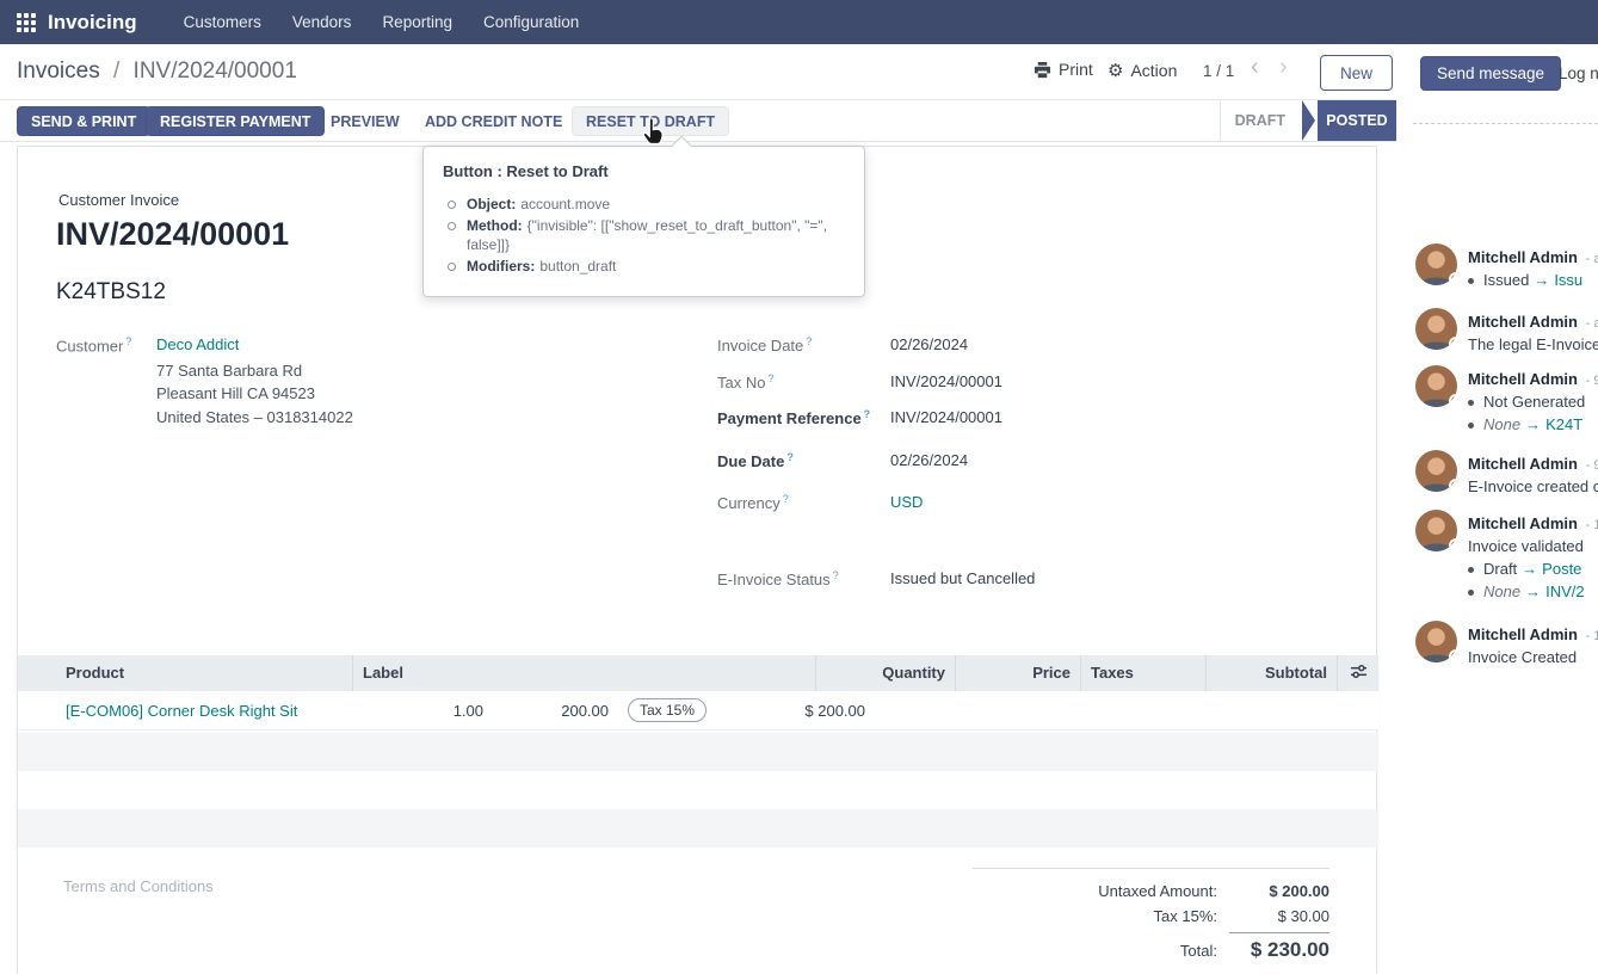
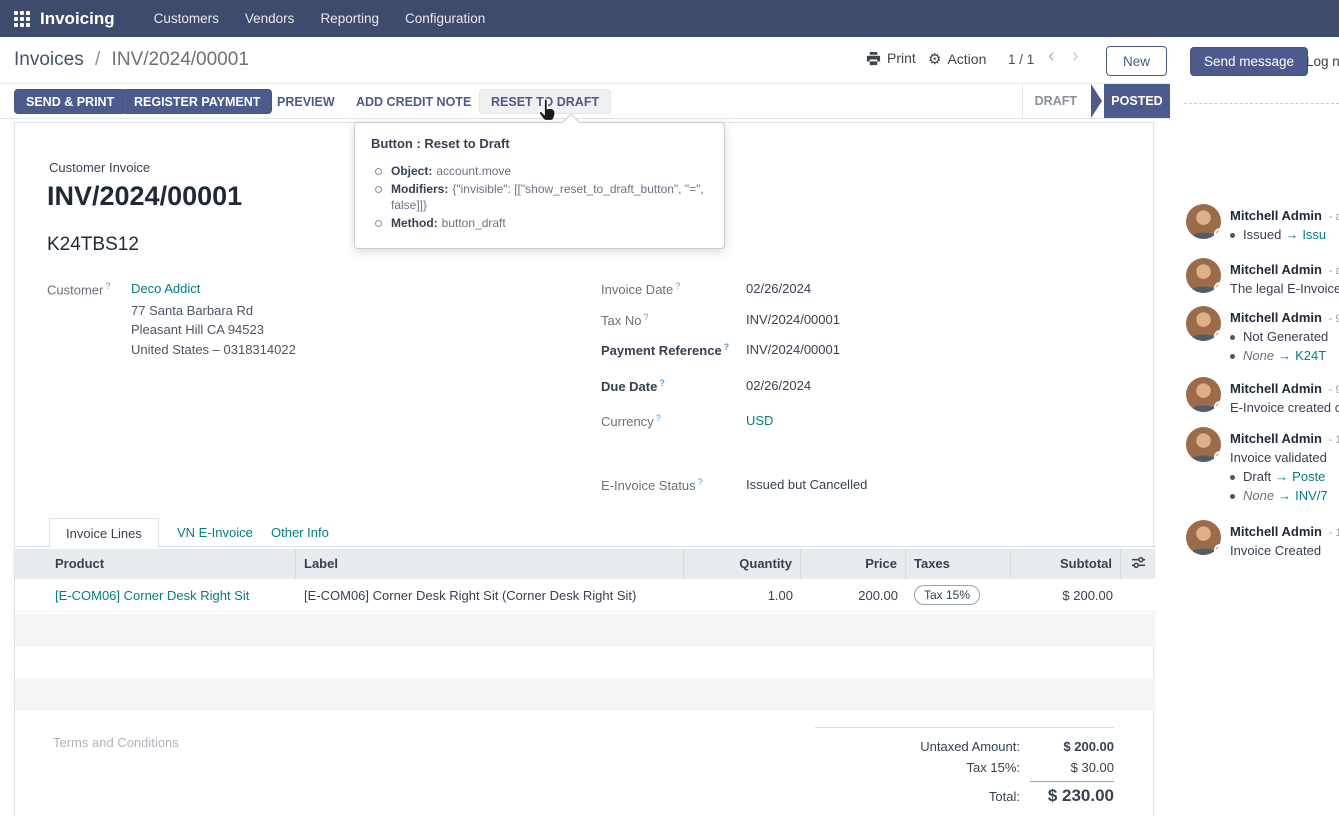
  Invoicing
  Customers
  Vendors
  Reporting
  Configuration
  Invoices / INV/2024/00001
  Print
  ⚙
  Action
  1 / 1
  ‹
  ›
  New
  SEND & PRINT
  REGISTER PAYMENT
  PREVIEW
  ADD CREDIT NOTE
  RESET TO DRAFT
  DRAFT
  POSTED
  Customer Invoice
  INV/2024/00001
  K24TBS12
  Customer ?
  Deco Addict
  77 Santa Barbara Rd
  Pleasant Hill CA 94523
  United States – 0318314022
  Invoice Date ?
  02/26/2024
  Tax No ?
  INV/2024/00001
  Payment Reference ?
  INV/2024/00001
  Due Date ?
  02/26/2024
  Currency ?
  USD
  E-Invoice Status ?
  Issued but Cancelled
+ Invoice Lines
+ VN E-Invoice
+ Other Info
  Product
  Label
  Quantity
  Price
  Taxes
  Subtotal
  [E-COM06] Corner Desk Right Sit
+ [E-COM06] Corner Desk Right Sit (Corner Desk Right Sit)
  1.00
  200.00
  Tax 15%
  $ 200.00
  Terms and Conditions
  Untaxed Amount:
  $ 200.00
  Tax 15%:
  $ 30.00
  Total:
  $ 230.00
  Button : Reset to Draft
  Object: account.move
- Method: {"invisible": [["show_reset_to_draft_button", "=", false]]}
+ Modifiers: {"invisible": [["show_reset_to_draft_button", "=", false]]}
- Modifiers: button_draft
+ Method: button_draft
  Send message
  Log n
  Mitchell Admin - a
  Issued → Issu
  Mitchell Admin - a
  The legal E-Invoice
  Mitchell Admin - 9
  Not Generated
  None → K24T
  Mitchell Admin - 9
  E-Invoice created o
  Mitchell Admin - 1
  Invoice validated
  Draft → Poste
- None → INV/2
+ None → INV/7
  Mitchell Admin - 1
  Invoice Created
